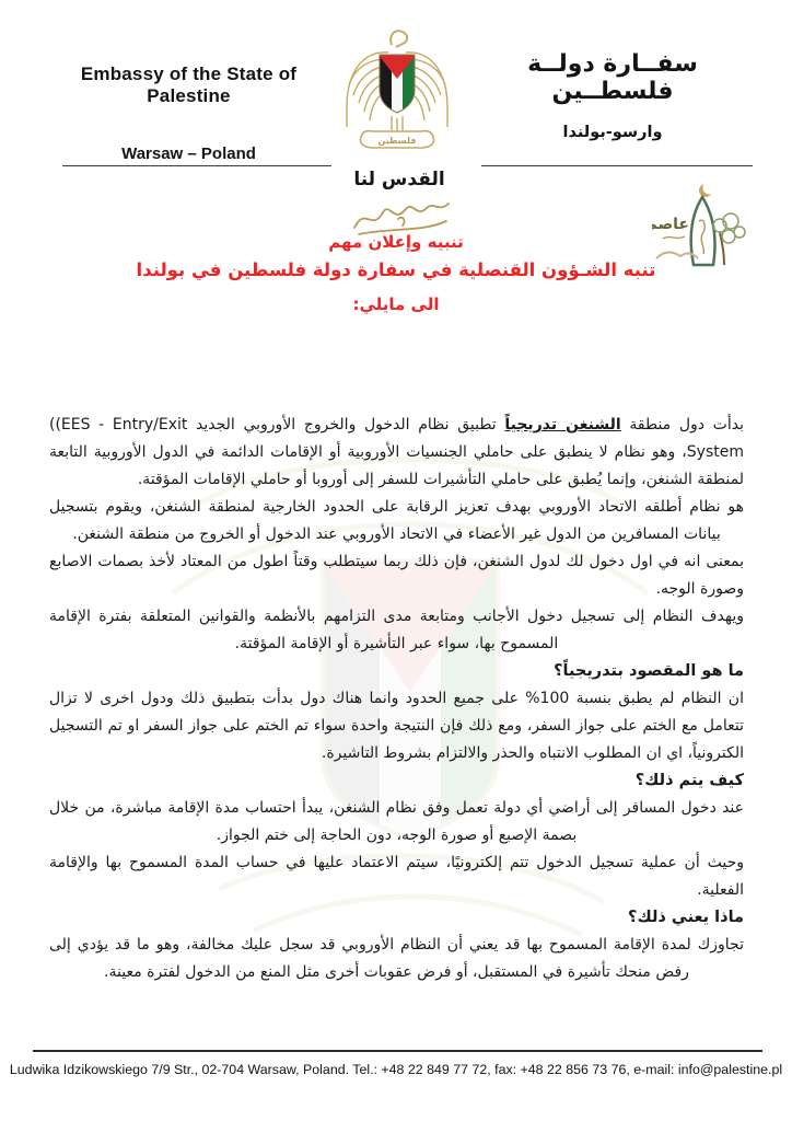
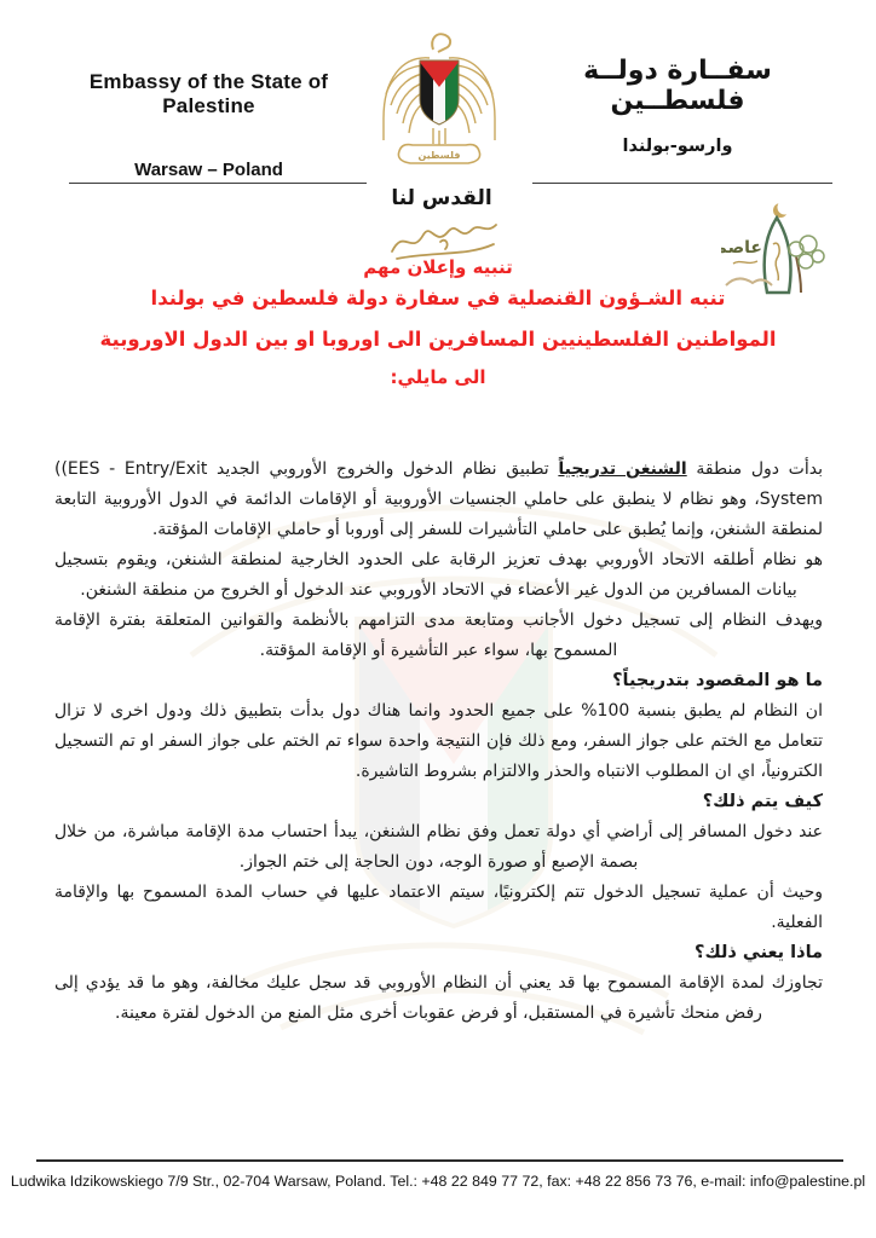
  Embassy of the State of Palestine
  Warsaw – Poland
  فلسطين
  سفــارة دولــة فلسطــين
  وارسو-بولندا
  القدس لنا
  عاصم
  تنبيه وإعلان مهم
  تنبه الشـؤون القنصلية في سفارة دولة فلسطين في بولندا
+ المواطنين الفلسطينيين المسافرين الى اوروبا او بين الدول الاوروبية
  الى مايلي:
  بدأت دول منطقة الشنغن تدريجياً تطبيق نظام الدخول والخروج الأوروبي الجديد ((EES - Entry/Exit System، وهو نظام لا ينطبق على حاملي الجنسيات الأوروبية أو الإقامات الدائمة في الدول الأوروبية التابعة لمنطقة الشنغن، وإنما يُطبق على حاملي التأشيرات للسفر إلى أوروبا أو حاملي الإقامات المؤقتة.
  هو نظام أطلقه الاتحاد الأوروبي بهدف تعزيز الرقابة على الحدود الخارجية لمنطقة الشنغن، ويقوم بتسجيل بيانات المسافرين من الدول غير الأعضاء في الاتحاد الأوروبي عند الدخول أو الخروج من منطقة الشنغن.
- بمعنى انه في اول دخول لك لدول الشنغن، فإن ذلك ربما سيتطلب وقتاً اطول من المعتاد لأخذ بصمات الاصابع وصورة الوجه.
  ويهدف النظام إلى تسجيل دخول الأجانب ومتابعة مدى التزامهم بالأنظمة والقوانين المتعلقة بفترة الإقامة المسموح بها، سواء عبر التأشيرة أو الإقامة المؤقتة.
  ما هو المقصود بتدريجياً؟
  ان النظام لم يطبق بنسبة 100% على جميع الحدود وانما هناك دول بدأت بتطبيق ذلك ودول اخرى لا تزال تتعامل مع الختم على جواز السفر، ومع ذلك فإن النتيجة واحدة سواء تم الختم على جواز السفر او تم التسجيل الكترونياً، اي ان المطلوب الانتباه والحذر والالتزام بشروط التاشيرة.
  كيف يتم ذلك؟
  عند دخول المسافر إلى أراضي أي دولة تعمل وفق نظام الشنغن، يبدأ احتساب مدة الإقامة مباشرة، من خلال بصمة الإصبع أو صورة الوجه، دون الحاجة إلى ختم الجواز.
  وحيث أن عملية تسجيل الدخول تتم إلكترونيًا، سيتم الاعتماد عليها في حساب المدة المسموح بها والإقامة الفعلية.
  ماذا يعني ذلك؟
  تجاوزك لمدة الإقامة المسموح بها قد يعني أن النظام الأوروبي قد سجل عليك مخالفة، وهو ما قد يؤدي إلى رفض منحك تأشيرة في المستقبل، أو فرض عقوبات أخرى مثل المنع من الدخول لفترة معينة.
  Ludwika Idzikowskiego 7/9 Str., 02-704 Warsaw, Poland. Tel.: +48 22 849 77 72, fax: +48 22 856 73 76, e-mail: info@palestine.pl
